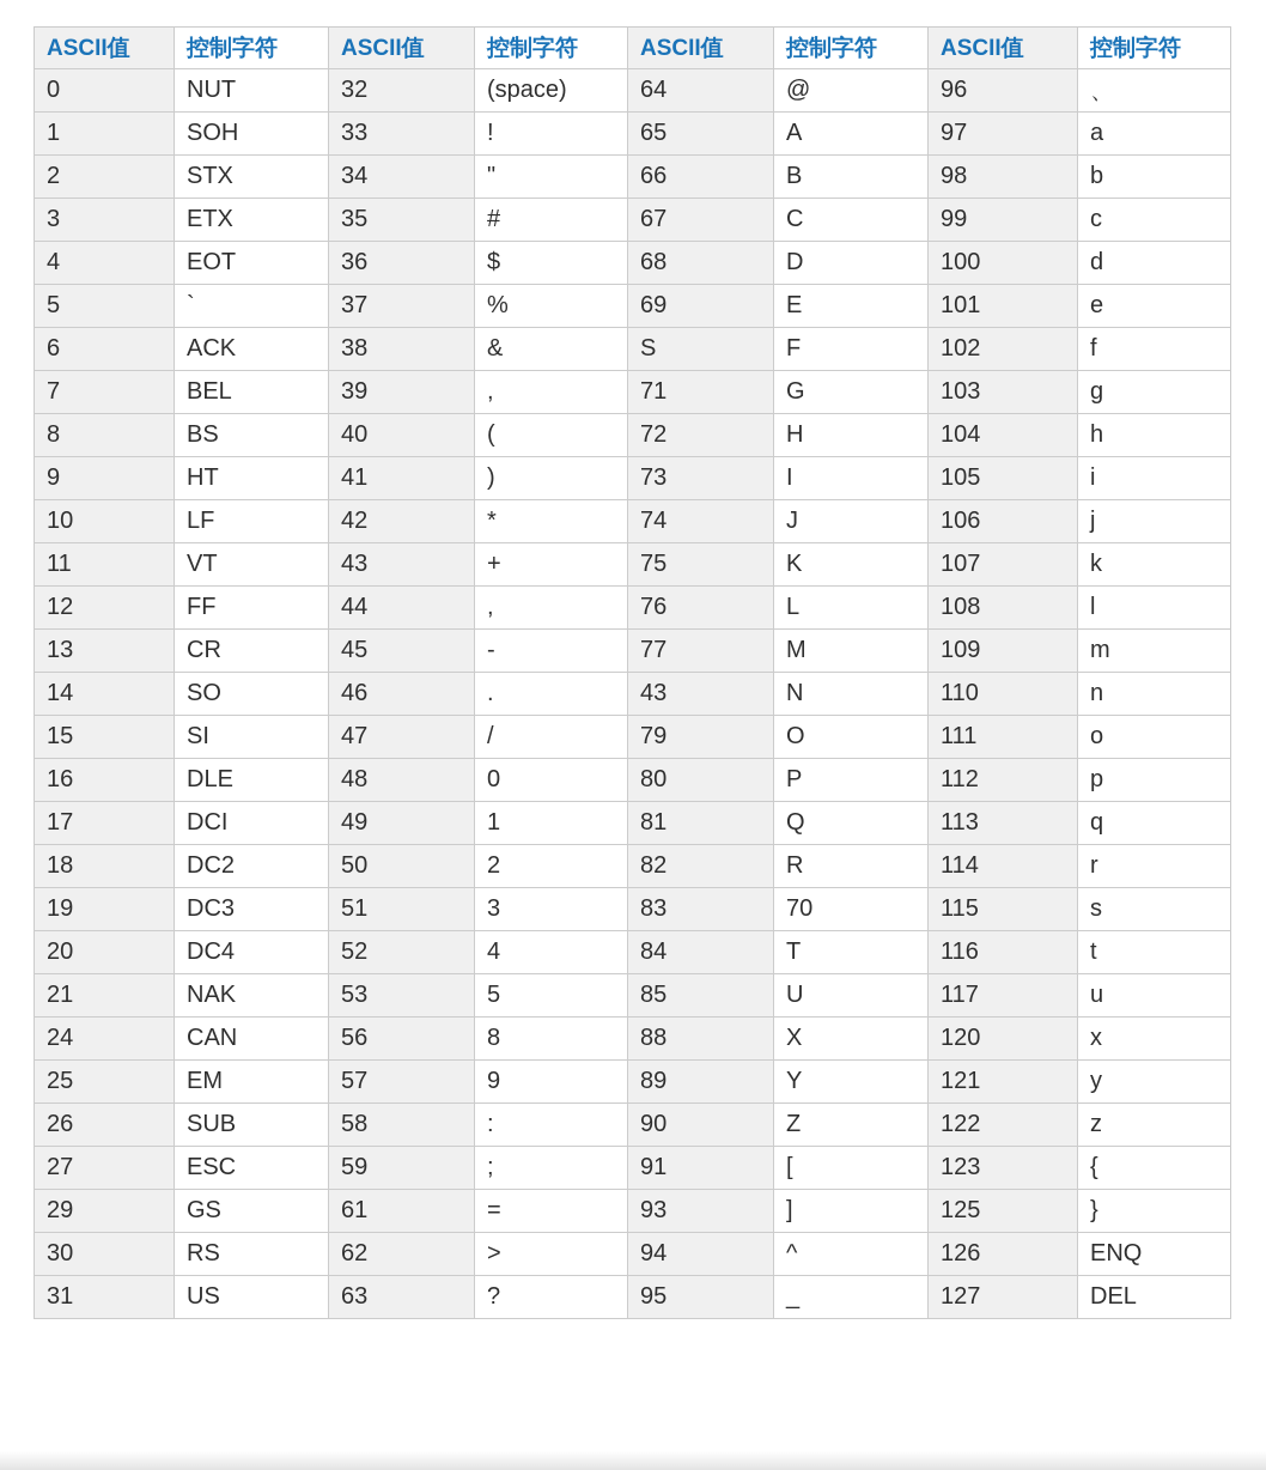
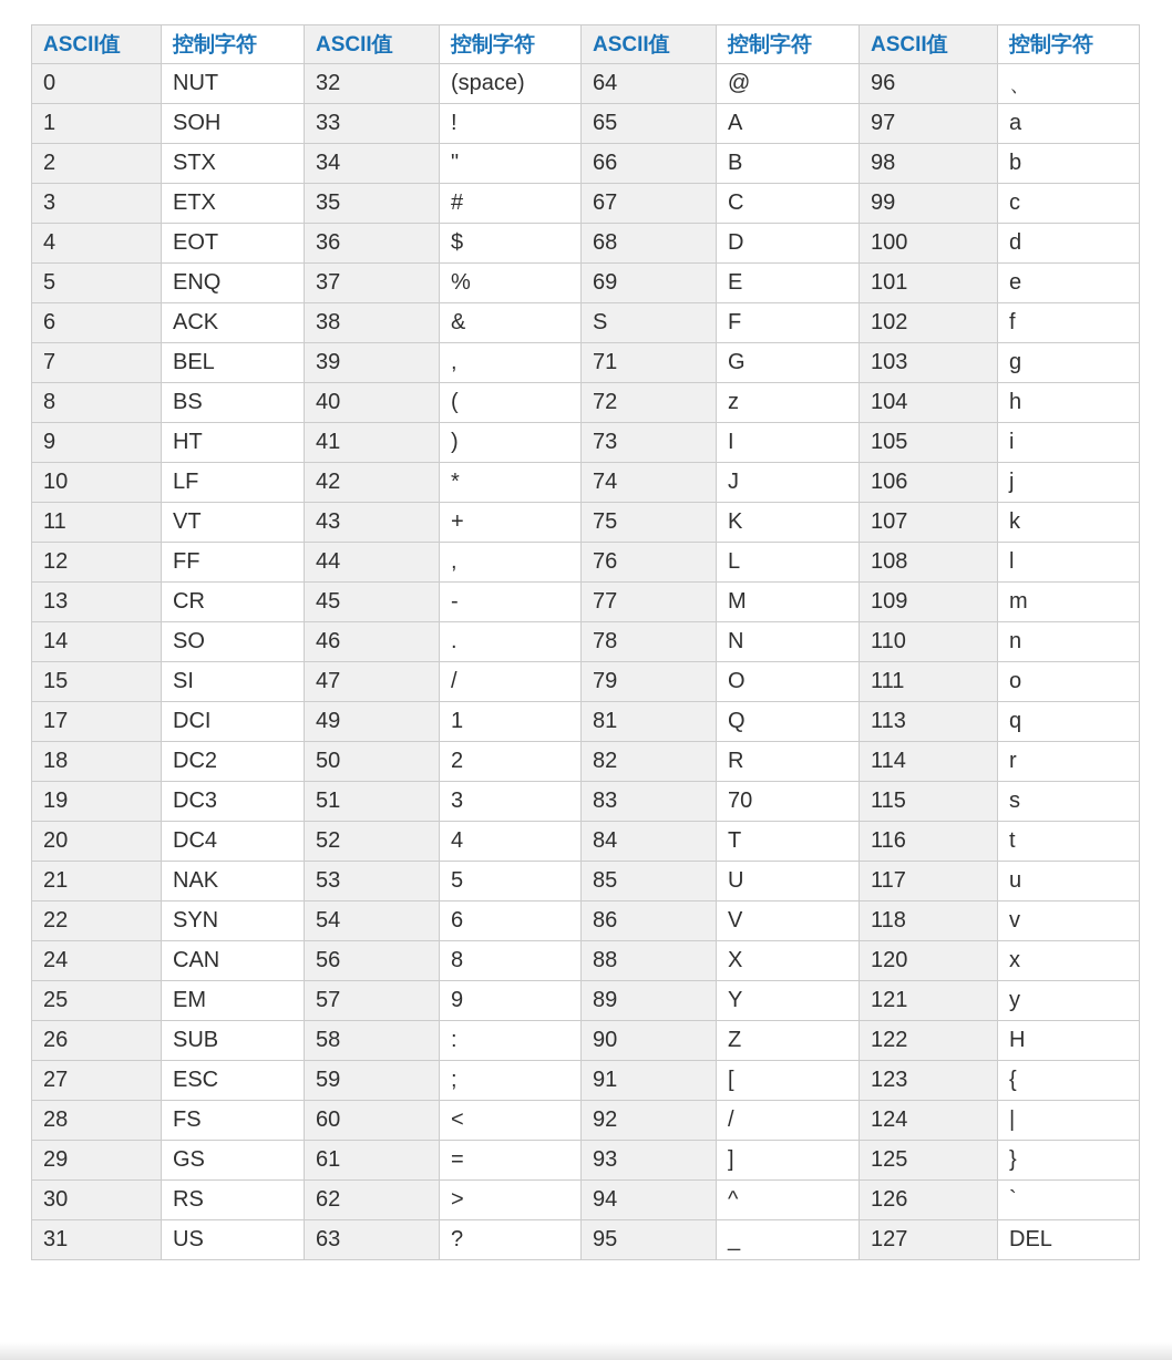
  ASCII值	控制字符	ASCII值	控制字符	ASCII值	控制字符	ASCII值	控制字符
  0	NUT	32	(space)	64	@	96	、
  1	SOH	33	!	65	A	97	a
  2	STX	34	"	66	B	98	b
  3	ETX	35	#	67	C	99	c
  4	EOT	36	$	68	D	100	d
- 5	`	37	%	69	E	101	e
+ 5	ENQ	37	%	69	E	101	e
  6	ACK	38	&	S	F	102	f
  7	BEL	39	,	71	G	103	g
- 8	BS	40	(	72	H	104	h
+ 8	BS	40	(	72	z	104	h
  9	HT	41	)	73	I	105	i
  10	LF	42	*	74	J	106	j
  11	VT	43	+	75	K	107	k
  12	FF	44	,	76	L	108	l
  13	CR	45	-	77	M	109	m
- 14	SO	46	.	43	N	110	n
+ 14	SO	46	.	78	N	110	n
  15	SI	47	/	79	O	111	o
- 16	DLE	48	0	80	P	112	p
  17	DCI	49	1	81	Q	113	q
  18	DC2	50	2	82	R	114	r
  19	DC3	51	3	83	70	115	s
  20	DC4	52	4	84	T	116	t
  21	NAK	53	5	85	U	117	u
+ 22	SYN	54	6	86	V	118	v
  24	CAN	56	8	88	X	120	x
  25	EM	57	9	89	Y	121	y
- 26	SUB	58	:	90	Z	122	z
+ 26	SUB	58	:	90	Z	122	H
  27	ESC	59	;	91	[	123	{
+ 28	FS	60	<	92	/	124	|
  29	GS	61	=	93	]	125	}
- 30	RS	62	>	94	^	126	ENQ
+ 30	RS	62	>	94	^	126	`
  31	US	63	?	95	_	127	DEL
